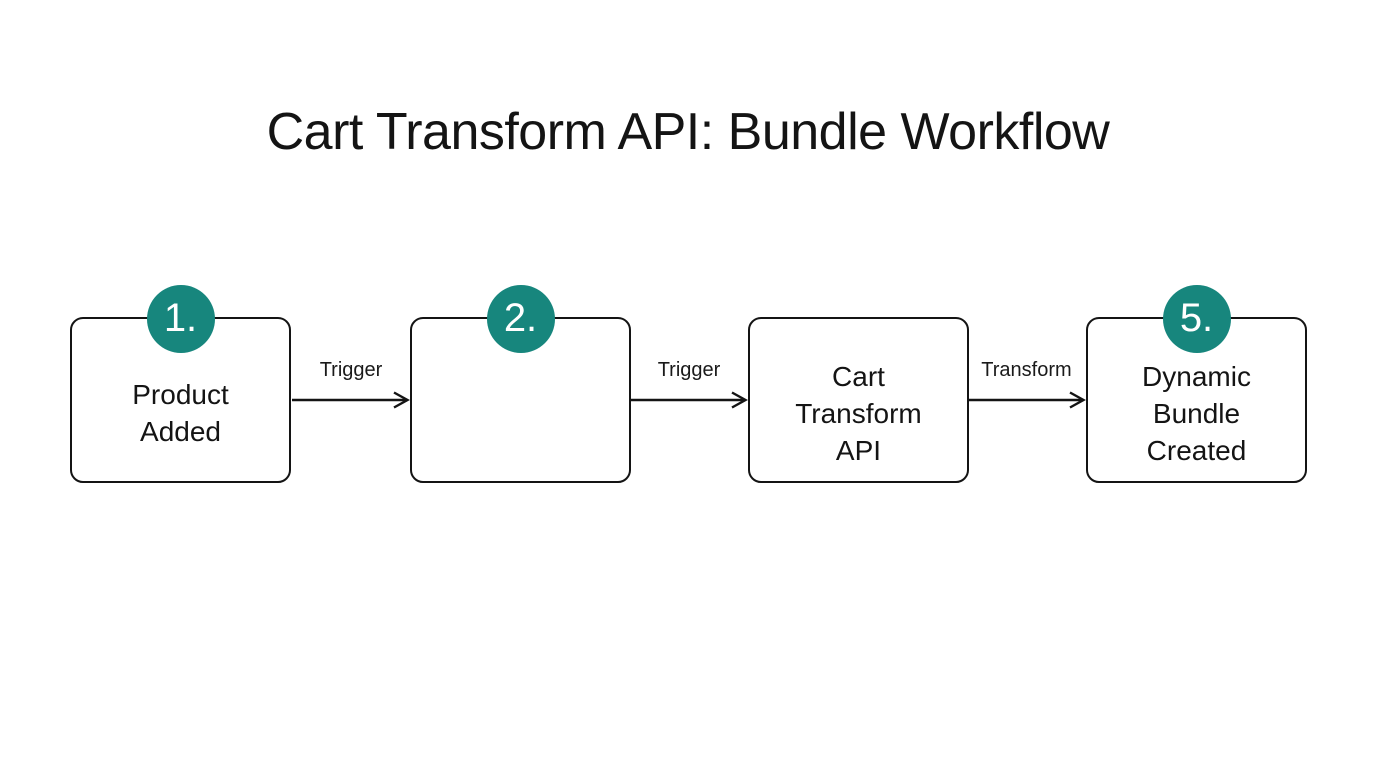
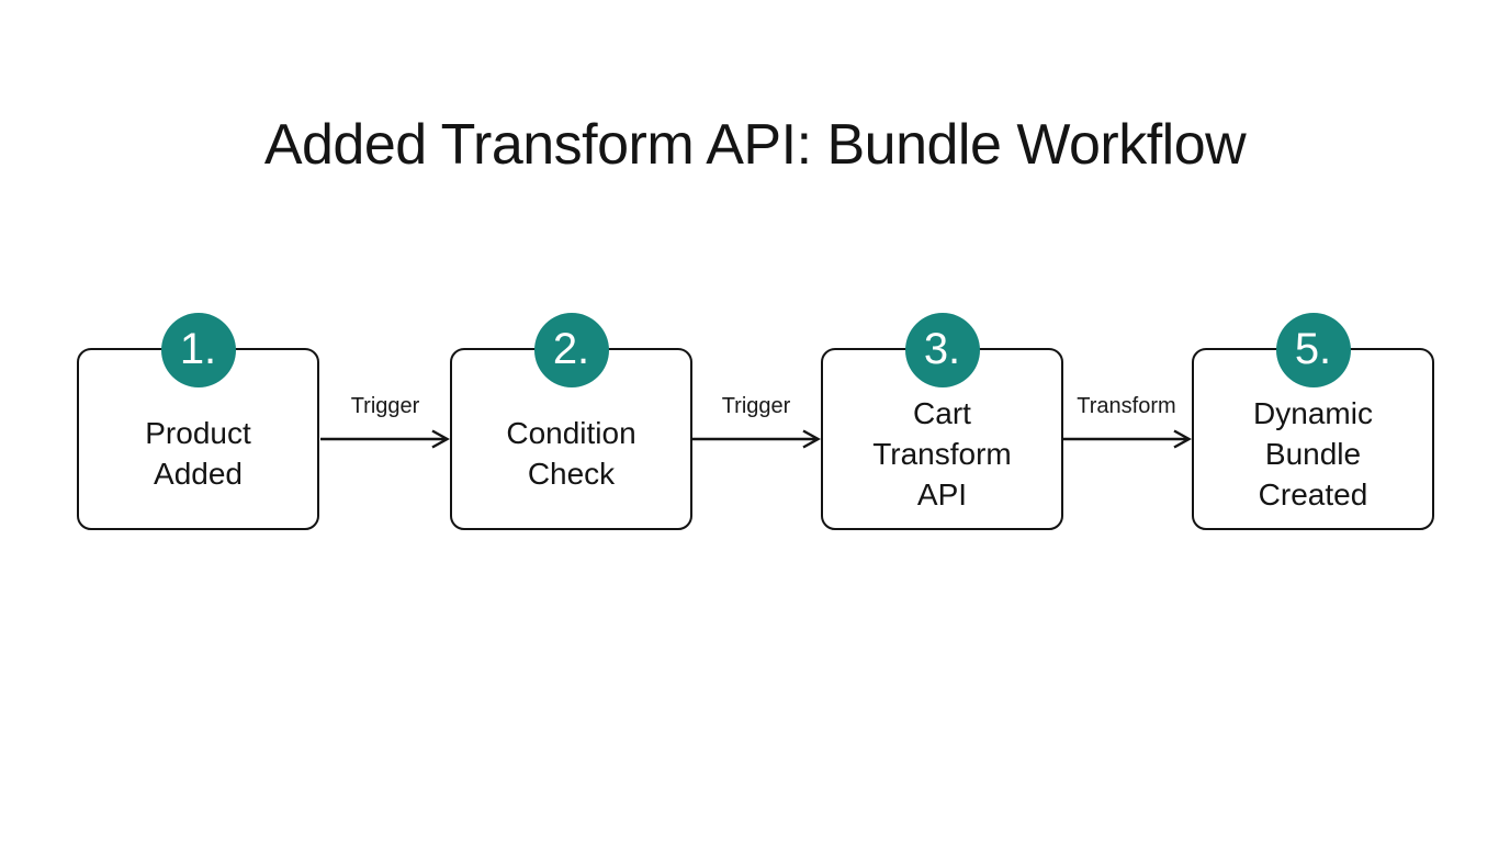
- Cart Transform API: Bundle Workflow
+ Added Transform API: Bundle Workflow
  1.
  Product
  Added
  Trigger
  2.
+ Condition
+ Check
  Trigger
+ 3.
  Cart
  Transform
  API
  Transform
  5.
  Dynamic
  Bundle
  Created
